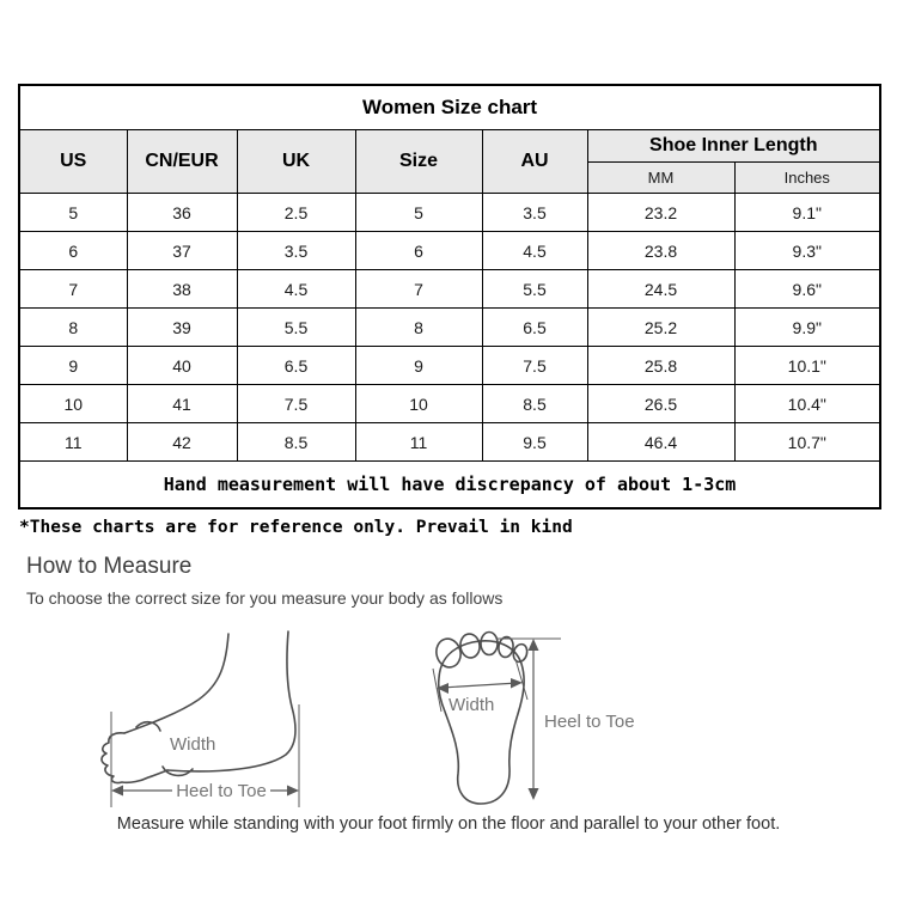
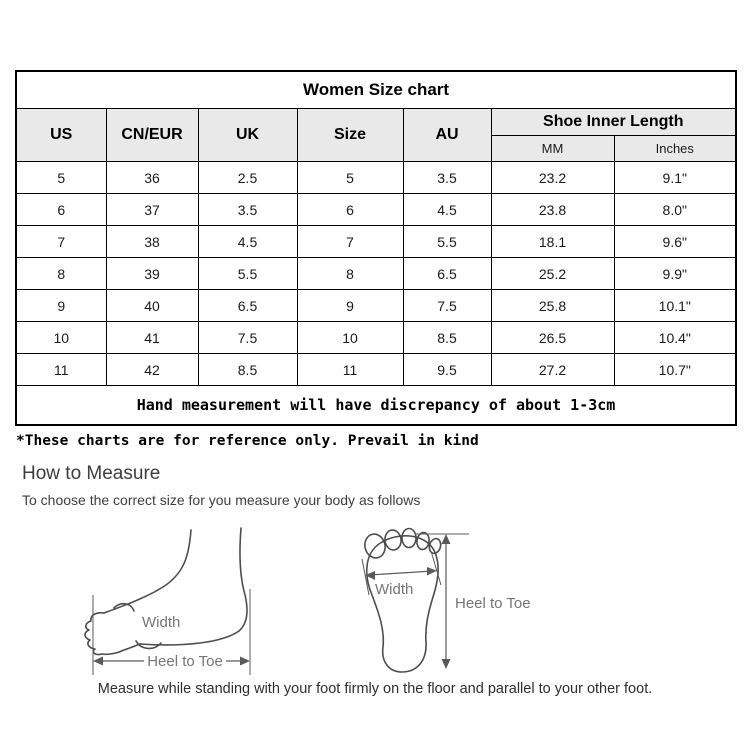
  Women Size chart
  US	CN/EUR	UK	Size	AU	Shoe Inner Length
  MM	Inches
  5	36	2.5	5	3.5	23.2	9.1"
- 6	37	3.5	6	4.5	23.8	9.3"
+ 6	37	3.5	6	4.5	23.8	8.0"
- 7	38	4.5	7	5.5	24.5	9.6"
+ 7	38	4.5	7	5.5	18.1	9.6"
  8	39	5.5	8	6.5	25.2	9.9"
  9	40	6.5	9	7.5	25.8	10.1"
  10	41	7.5	10	8.5	26.5	10.4"
- 11	42	8.5	11	9.5	46.4	10.7"
+ 11	42	8.5	11	9.5	27.2	10.7"
  Hand measurement will have discrepancy of about 1-3cm
  *These charts are for reference only. Prevail in kind
  How to Measure
  To choose the correct size for you measure your body as follows
  Width
  Heel to Toe
  Width
  Heel to Toe
  Measure while standing with your foot firmly on the floor and parallel to your other foot.
